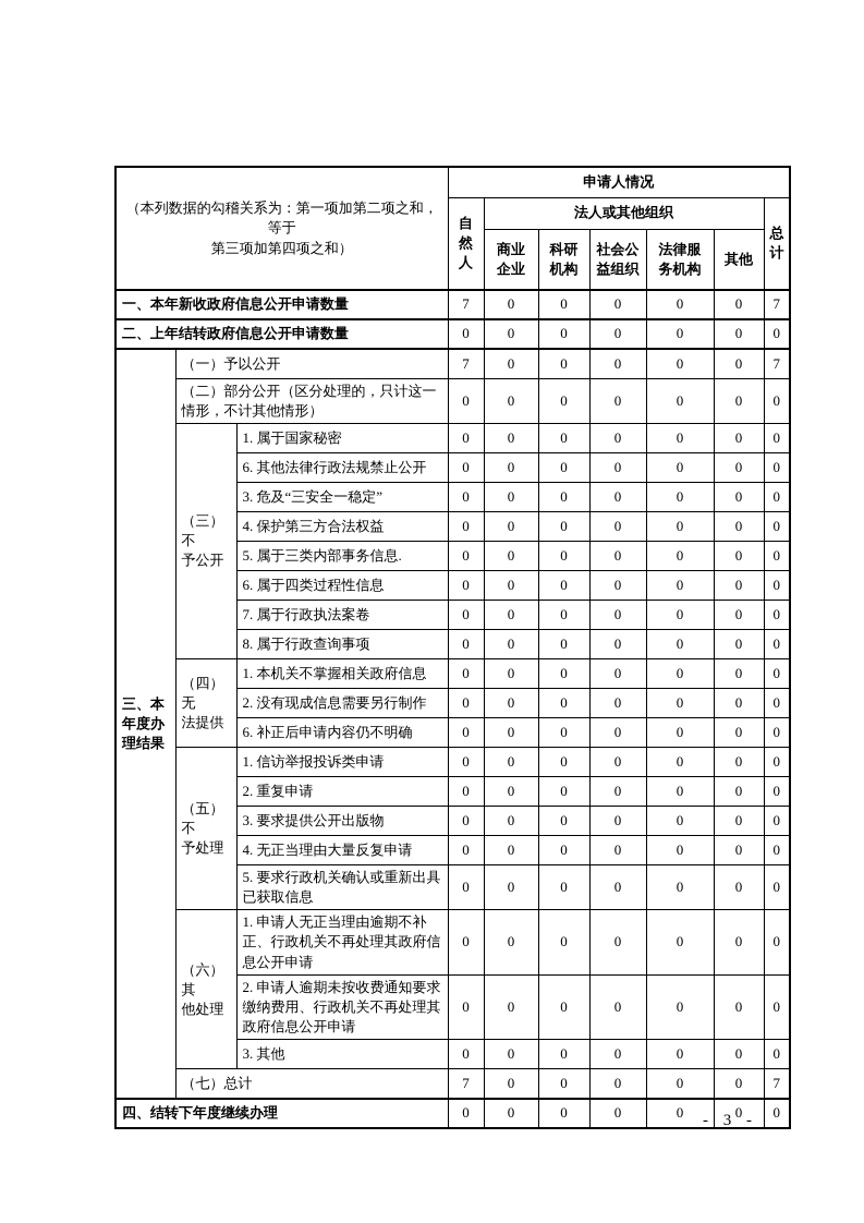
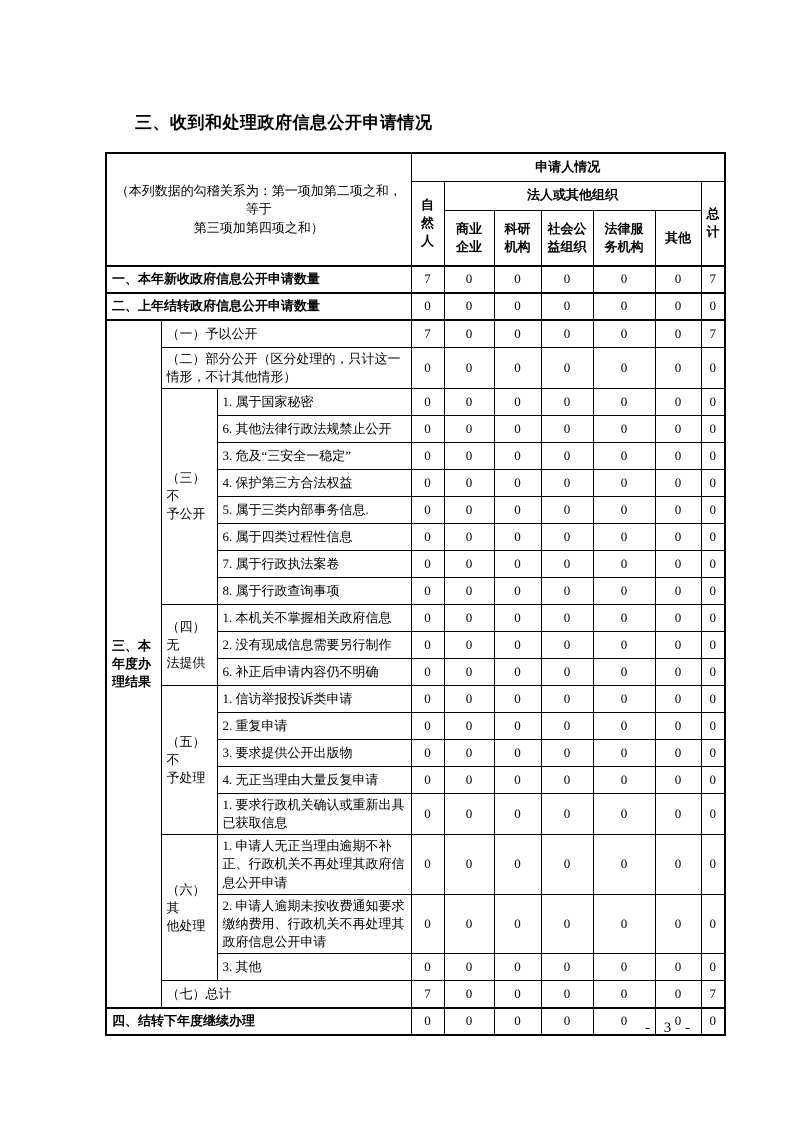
+ 三、收到和处理政府信息公开申请情况
  （本列数据的勾稽关系为：第一项加第二项之和，等于 第三项加第四项之和）	申请人情况
  自 然 人	法人或其他组织	总 计
  商业 企业	科研 机构	社会公 益组织	法律服 务机构	其他
  一、本年新收政府信息公开申请数量	7	0	0	0	0	0	7
  二、上年结转政府信息公开申请数量	0	0	0	0	0	0	0
  三、本 年度办 理结果	（一）予以公开	7	0	0	0	0	0	7
  （二）部分公开（区分处理的，只计这一情形，不计其他情形）	0	0	0	0	0	0	0
  （三）不 予公开	1. 属于国家秘密	0	0	0	0	0	0	0
  6. 其他法律行政法规禁止公开	0	0	0	0	0	0	0
  3. 危及“三安全一稳定”	0	0	0	0	0	0	0
  4. 保护第三方合法权益	0	0	0	0	0	0	0
  5. 属于三类内部事务信息.	0	0	0	0	0	0	0
  6. 属于四类过程性信息	0	0	0	0	0	0	0
  7. 属于行政执法案卷	0	0	0	0	0	0	0
  8. 属于行政查询事项	0	0	0	0	0	0	0
  （四）无 法提供	1. 本机关不掌握相关政府信息	0	0	0	0	0	0	0
  2. 没有现成信息需要另行制作	0	0	0	0	0	0	0
  6. 补正后申请内容仍不明确	0	0	0	0	0	0	0
  （五）不 予处理	1. 信访举报投诉类申请	0	0	0	0	0	0	0
  2. 重复申请	0	0	0	0	0	0	0
  3. 要求提供公开出版物	0	0	0	0	0	0	0
  4. 无正当理由大量反复申请	0	0	0	0	0	0	0
- 5. 要求行政机关确认或重新出具已获取信息	0	0	0	0	0	0	0
+ 1. 要求行政机关确认或重新出具已获取信息	0	0	0	0	0	0	0
  （六）其 他处理	1. 申请人无正当理由逾期不补正、行政机关不再处理其政府信息公开申请	0	0	0	0	0	0	0
  2. 申请人逾期未按收费通知要求缴纳费用、行政机关不再处理其政府信息公开申请	0	0	0	0	0	0	0
  3. 其他	0	0	0	0	0	0	0
  （七）总计	7	0	0	0	0	0	7
  四、结转下年度继续办理	0	0	0	0	0	0	0
  - 3 -
